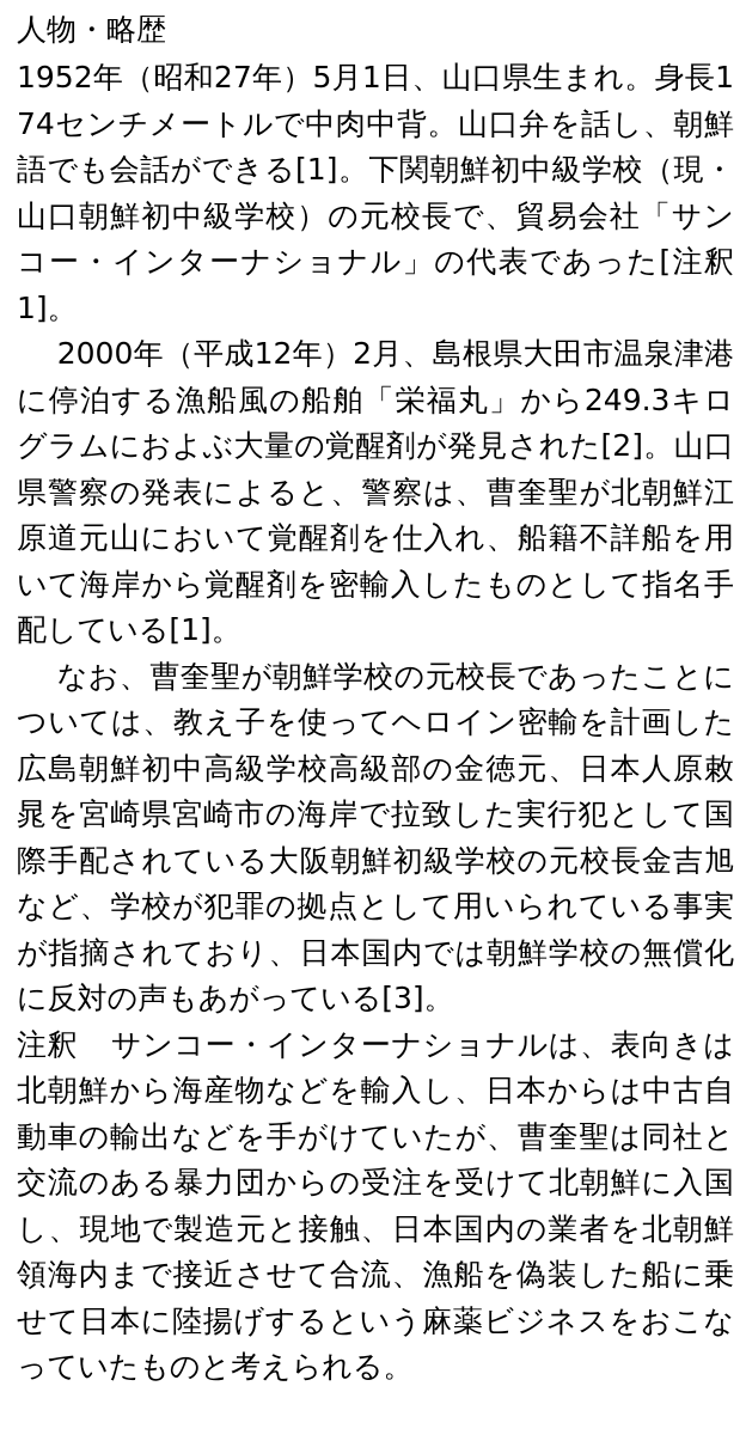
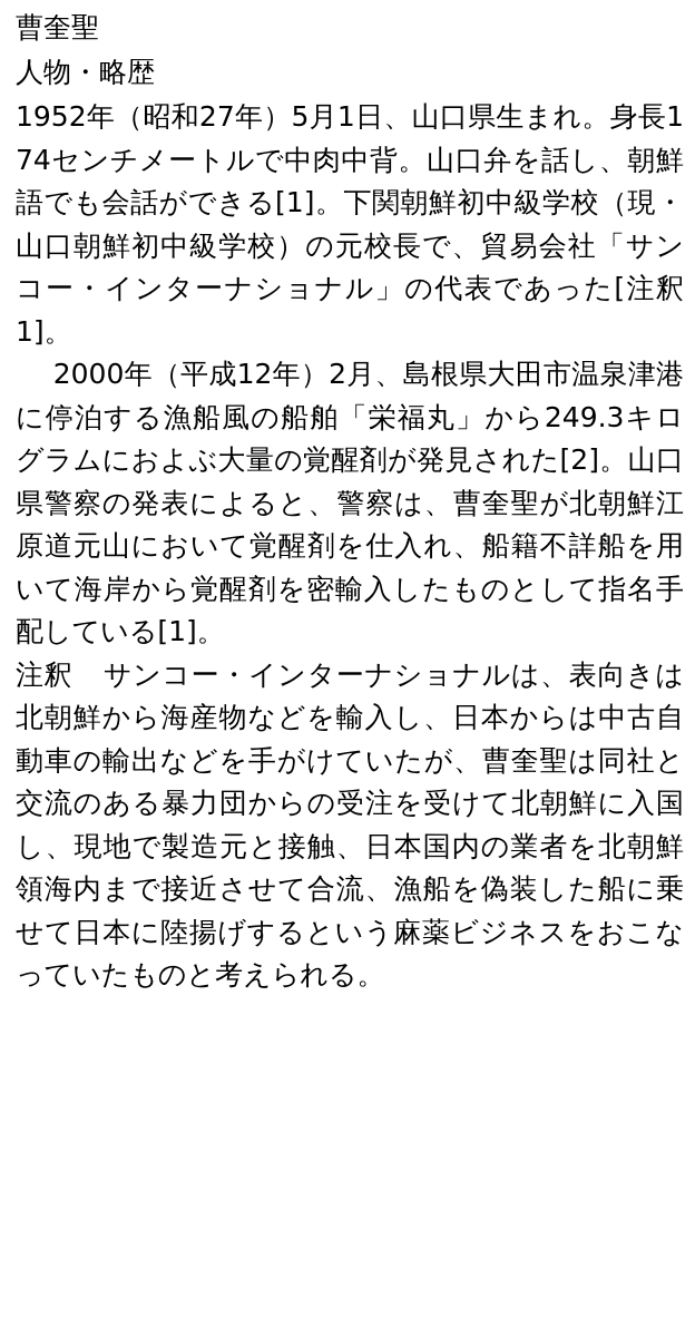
+ 曹奎聖
  人物・略歴
  1952年（昭和27年）5月1日、山口県生まれ。身長174センチメートルで中肉中背。山口弁を話し、朝鮮語でも会話ができる[1]。下関朝鮮初中級学校（現・山口朝鮮初中級学校）の元校長で、貿易会社「サンコー・インターナショナル」の代表であった[注釈 1]。
  2000年（平成12年）2月、島根県大田市温泉津港に停泊する漁船風の船舶「栄福丸」から249.3キログラムにおよぶ大量の覚醒剤が発見された[2]。山口県警察の発表によると、警察は、曹奎聖が北朝鮮江原道元山において覚醒剤を仕入れ、船籍不詳船を用いて海岸から覚醒剤を密輸入したものとして指名手配している[1]。
- なお、曹奎聖が朝鮮学校の元校長であったことについては、教え子を使ってヘロイン密輸を計画した広島朝鮮初中高級学校高級部の金徳元、日本人原敕晁を宮崎県宮崎市の海岸で拉致した実行犯として国際手配されている大阪朝鮮初級学校の元校長金吉旭など、学校が犯罪の拠点として用いられている事実が指摘されており、日本国内では朝鮮学校の無償化に反対の声もあがっている[3]。
  注釈 サンコー・インターナショナルは、表向きは北朝鮮から海産物などを輸入し、日本からは中古自動車の輸出などを手がけていたが、曹奎聖は同社と交流のある暴力団からの受注を受けて北朝鮮に入国し、現地で製造元と接触、日本国内の業者を北朝鮮領海内まで接近させて合流、漁船を偽装した船に乗せて日本に陸揚げするという麻薬ビジネスをおこなっていたものと考えられる。
